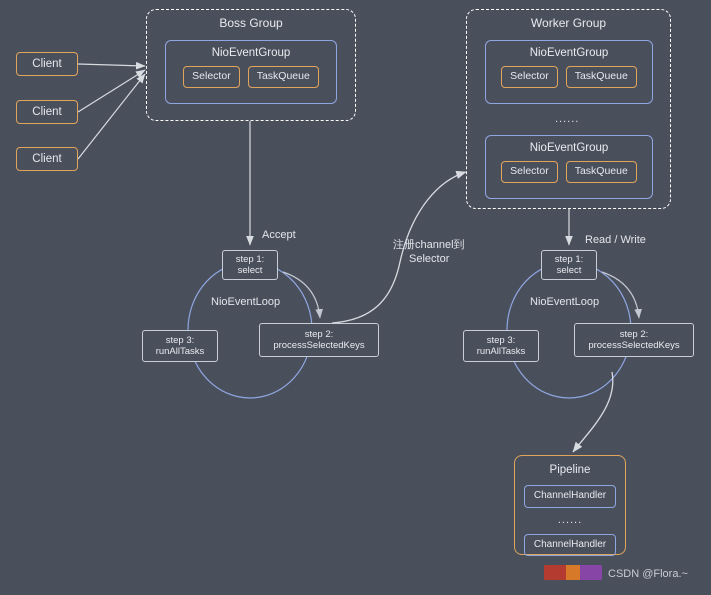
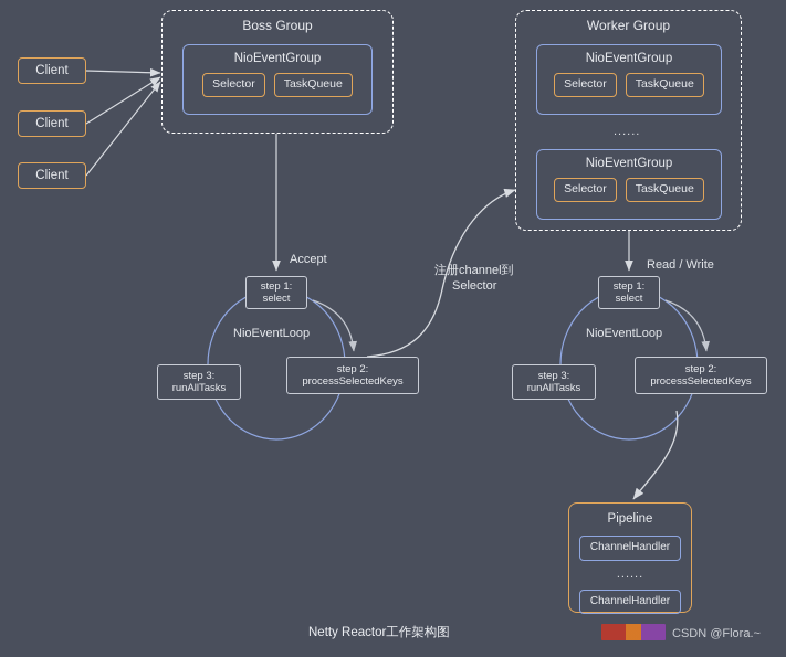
  Client
  Client
  Client
  Boss Group
  NioEventGroup
  Selector
  TaskQueue
  Worker Group
  NioEventGroup
  Selector
  TaskQueue
  ......
  NioEventGroup
  Selector
  TaskQueue
  Accept
  Read / Write
  注册channel到
  Selector
  NioEventLoop
  step 1:
  select
  step 2:
  processSelectedKeys
  step 3:
  runAllTasks
  NioEventLoop
  step 1:
  select
  step 2:
  processSelectedKeys
  step 3:
  runAllTasks
  Pipeline
  ChannelHandler
  ......
  ChannelHandler
+ Netty Reactor工作架构图
  CSDN @Flora.~
